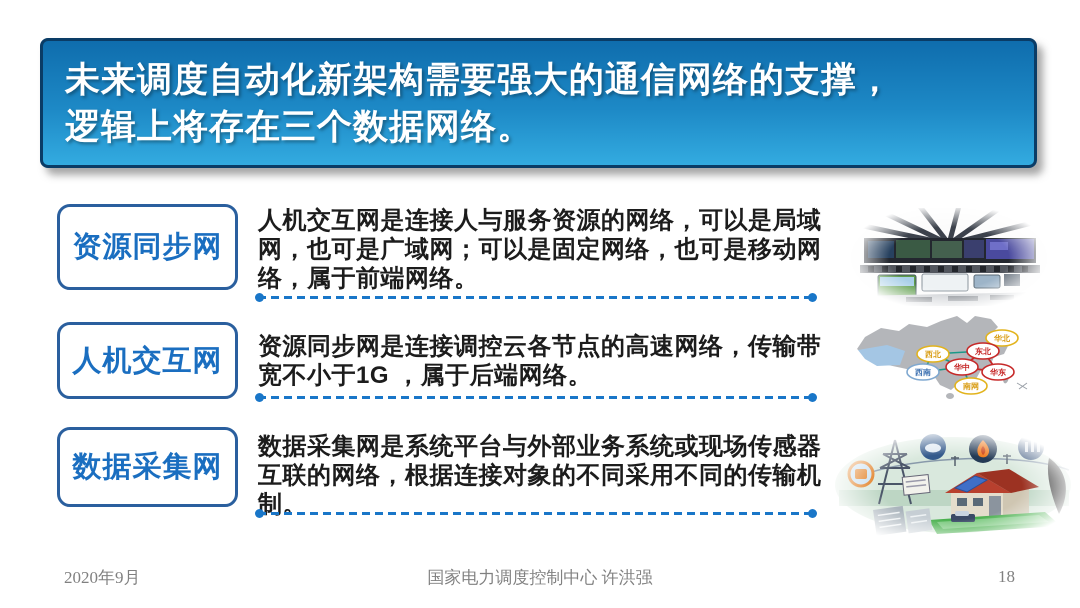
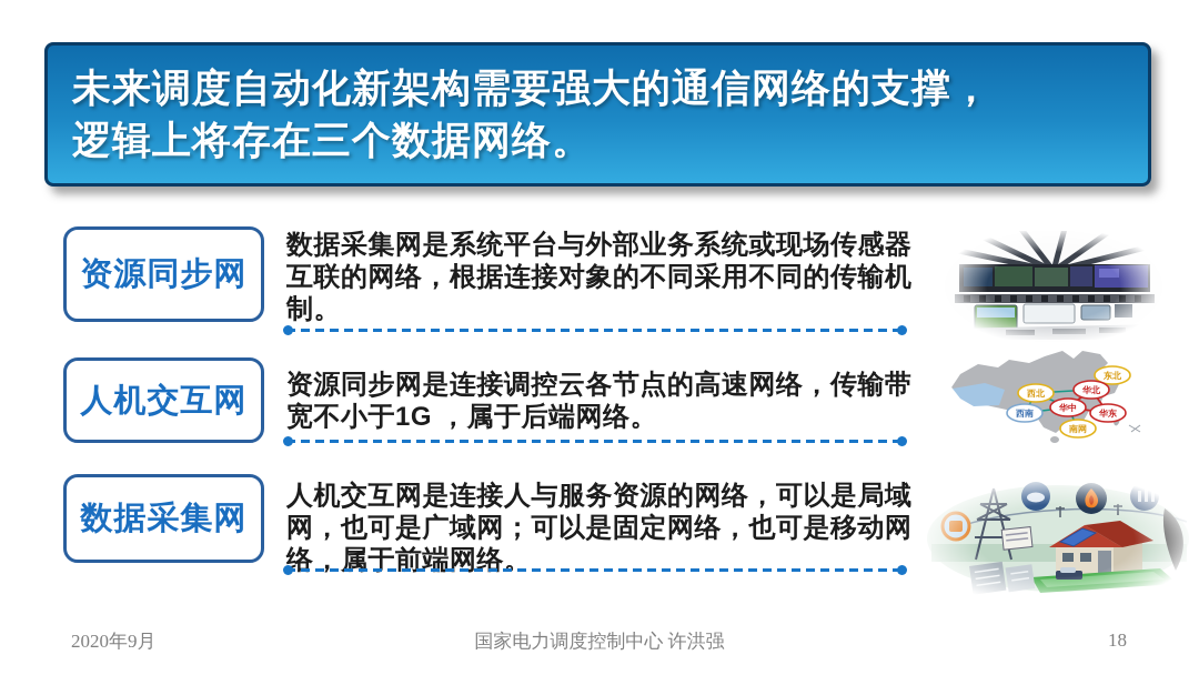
  未来调度自动化新架构需要强大的通信网络的支撑，
  逻辑上将存在三个数据网络。
  资源同步网
- 人机交互网是连接人与服务资源的网络，可以是局域网，也可是广域网；可以是固定网络，也可是移动网络，属于前端网络。
+ 数据采集网是系统平台与外部业务系统或现场传感器互联的网络，根据连接对象的不同采用不同的传输机制。
  人机交互网
  资源同步网是连接调控云各节点的高速网络，传输带宽不小于1G ，属于后端网络。
  数据采集网
- 数据采集网是系统平台与外部业务系统或现场传感器互联的网络，根据连接对象的不同采用不同的传输机制。
+ 人机交互网是连接人与服务资源的网络，可以是局域网，也可是广域网；可以是固定网络，也可是移动网络，属于前端网络。
- 华北
+ 东北
  西北
- 东北
+ 华北
  西南
  华中
  华东
  南网
  2020年9月
  国家电力调度控制中心 许洪强
  18
